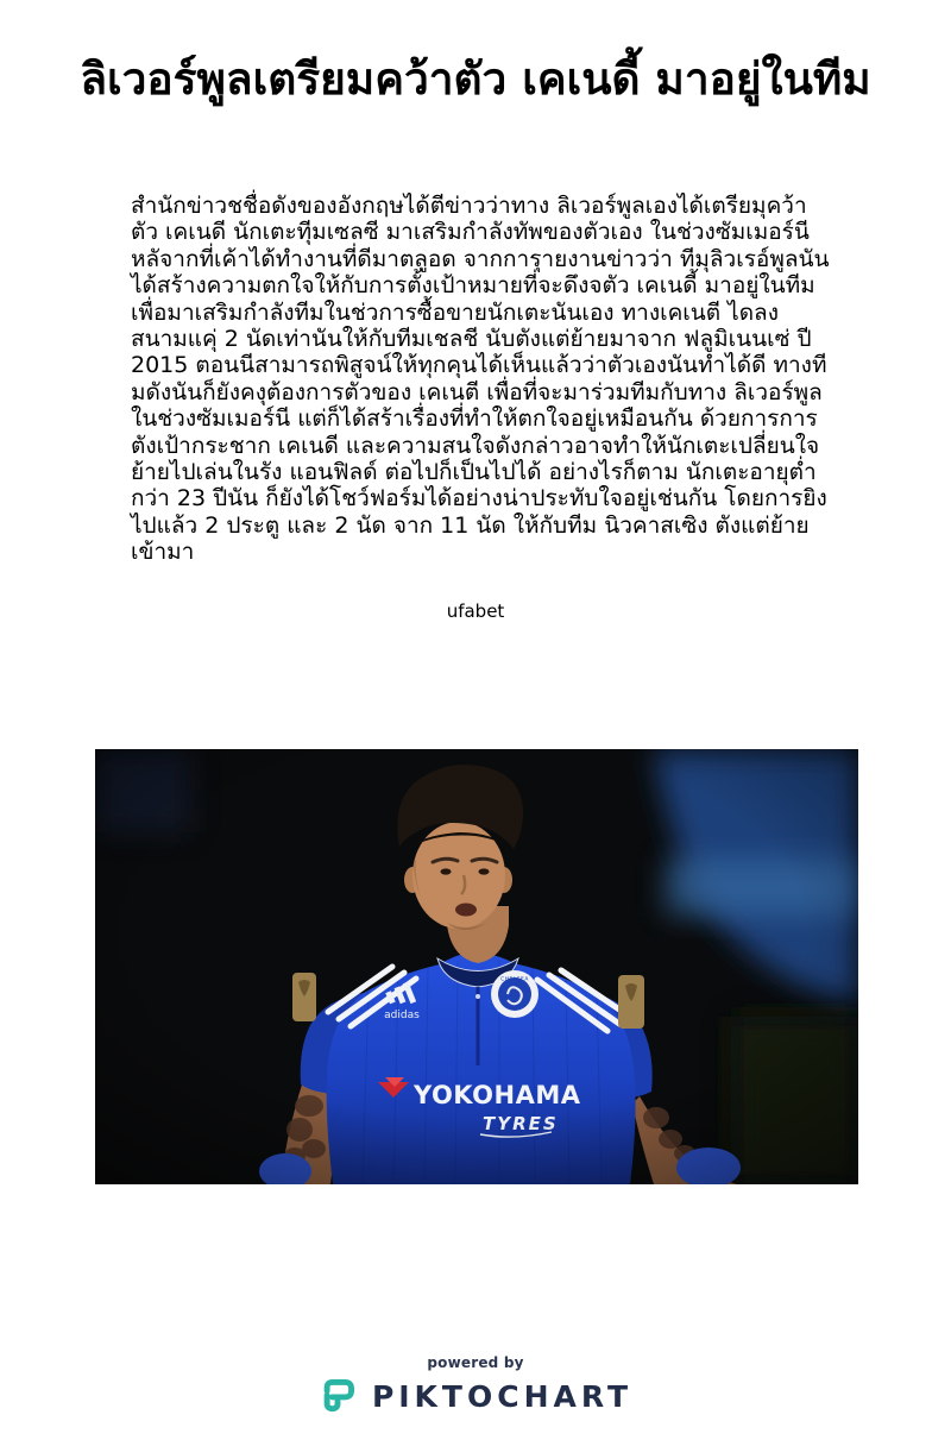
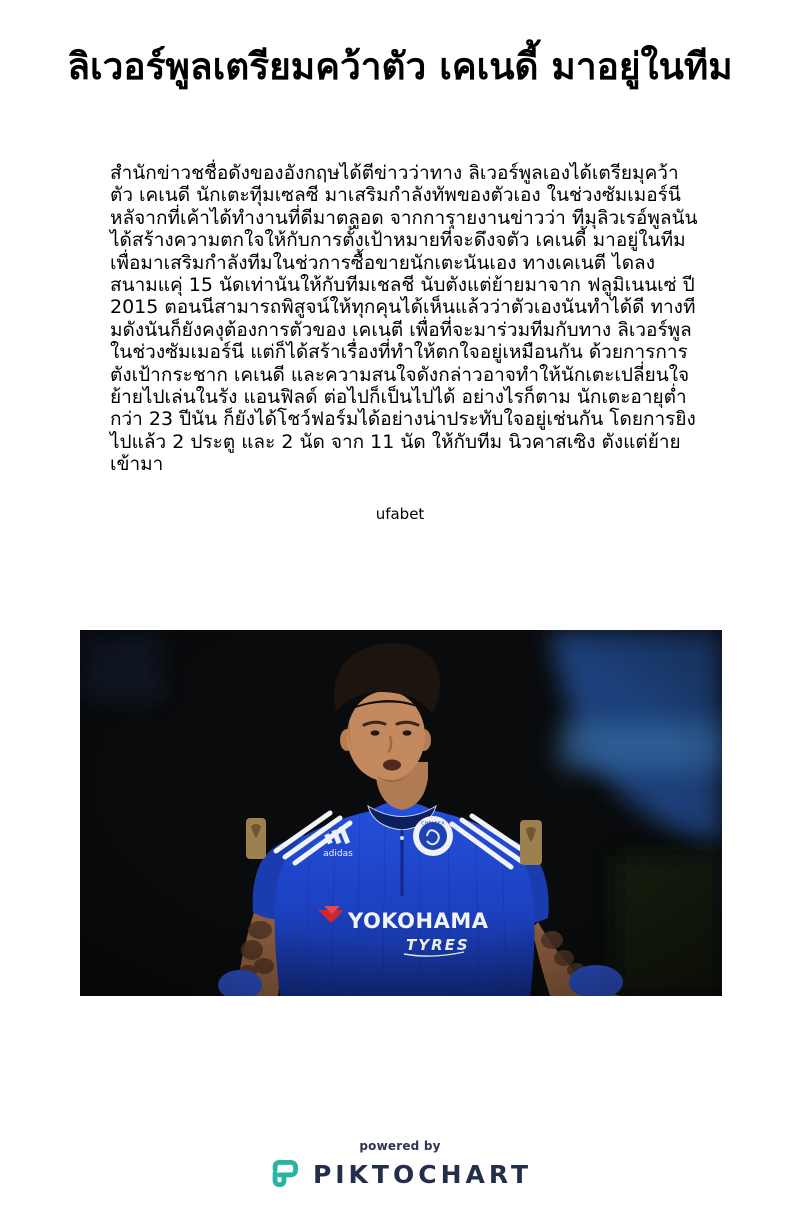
  ลิเวอร์พูลเตรียมคว้าตัว เคเนดี้ มาอยู่ในทีม
- สำนักข่าวชชื่อดังของอังกฤษได้ตีข่าวว่าทาง ลิเวอร์พูลเองได้เตรียมุคว้าตัว เคเนดี นักเตะทีุมเซลซี มาเสริมกำลังทัพของตัวเอง ในช่วงซัมเมอร์นี หลัจากที่เค้าได้ทำงานที่ดีมาตลูอด จากการุายงานข่าวว่า ทีมุลิวเรอ์พูลนัน ได้สร้างความตกใจให้กับการตั้งเป้าหมายที่จะดึงจตัว เคเนดี้ มาอยู่ในทีมเพื่อมาเสริมกำลังทีมในช่วการซื้อขายนักเตะนันเอง ทางเคเนตี ไดลงสนามแคุ่ 2 นัดเท่านันให้กับทีมเชลชี นับตังแต่ย้ายมาจาก ฟลูมิเนนเซ่ ปี 2015 ตอนนีสามารถพิสูจน์ให้ทุกคุนได้เห็นแล้วว่าตัวเองนันทำได้ดี ทางทีมดังนันก็ยังคงุต้องการตัวของ เคเนตี เพื่อที่จะมาร่วมทีมกับทาง ลิเวอร์พูล ในช่วงซัมเมอร์นี แต่ก็ได้สร้าเรื่องที่ทำให้ตกใจอยู่เหมือนกัน ด้วยการการตังเป้ากระชาก เคเนดี และความสนใจดังกล่าวอาจทำให้นักเตะเปลี่ยนใจย้ายไปเล่นในรัง แอนฟิลด์ ต่อไปก็เป็นไปได้ อย่างไรก็ตาม นักเตะอายุต่ำกว่า 23 ปีนัน ก็ยังได้โชว์ฟอร์มได้อย่างน่าประทับใจอยู่เช่นกัน โดยการยิงไปแล้ว 2 ประตู และ 2 นัด จาก 11 นัด ให้กับทีม นิวคาสเซิง ตังแต่ย้ายเข้ามา
+ สำนักข่าวชชื่อดังของอังกฤษได้ตีข่าวว่าทาง ลิเวอร์พูลเองได้เตรียมุคว้าตัว เคเนดี นักเตะทีุมเซลซี มาเสริมกำลังทัพของตัวเอง ในช่วงซัมเมอร์นี หลัจากที่เค้าได้ทำงานที่ดีมาตลูอด จากการุายงานข่าวว่า ทีมุลิวเรอ์พูลนัน ได้สร้างความตกใจให้กับการตั้งเป้าหมายที่จะดึงจตัว เคเนดี้ มาอยู่ในทีมเพื่อมาเสริมกำลังทีมในช่วการซื้อขายนักเตะนันเอง ทางเคเนตี ไดลงสนามแคุ่ 15 นัดเท่านันให้กับทีมเชลชี นับตังแต่ย้ายมาจาก ฟลูมิเนนเซ่ ปี 2015 ตอนนีสามารถพิสูจน์ให้ทุกคุนได้เห็นแล้วว่าตัวเองนันทำได้ดี ทางทีมดังนันก็ยังคงุต้องการตัวของ เคเนตี เพื่อที่จะมาร่วมทีมกับทาง ลิเวอร์พูล ในช่วงซัมเมอร์นี แต่ก็ได้สร้าเรื่องที่ทำให้ตกใจอยู่เหมือนกัน ด้วยการการตังเป้ากระชาก เคเนดี และความสนใจดังกล่าวอาจทำให้นักเตะเปลี่ยนใจย้ายไปเล่นในรัง แอนฟิลด์ ต่อไปก็เป็นไปได้ อย่างไรก็ตาม นักเตะอายุต่ำกว่า 23 ปีนัน ก็ยังได้โชว์ฟอร์มได้อย่างน่าประทับใจอยู่เช่นกัน โดยการยิงไปแล้ว 2 ประตู และ 2 นัด จาก 11 นัด ให้กับทีม นิวคาสเซิง ตังแต่ย้ายเข้ามา
  ufabet
  powered by
  PIKTOCHART
